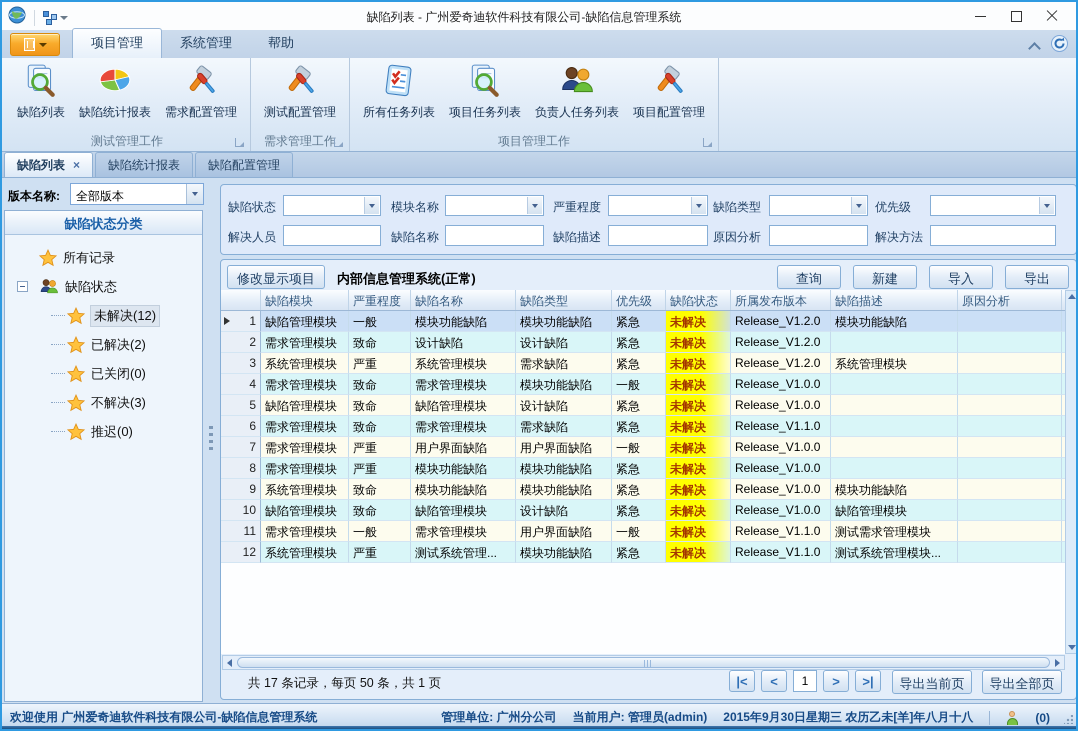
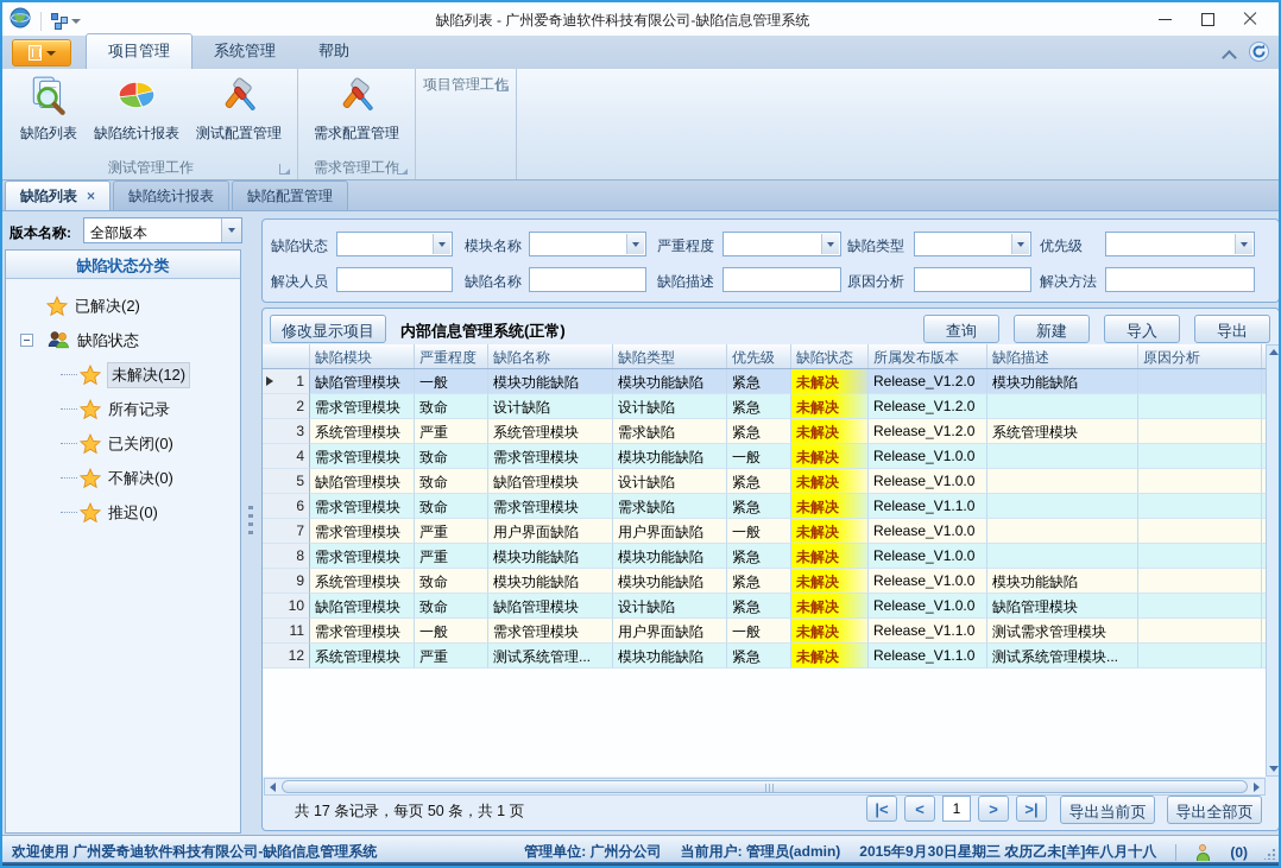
  缺陷列表 - 广州爱奇迪软件科技有限公司-缺陷信息管理系统
  项目管理
  系统管理
  帮助
  缺陷列表
  缺陷统计报表
- 需求配置管理
+ 测试配置管理
  测试管理工作
- 测试配置管理
+ 需求配置管理
  需求管理工作
- 所有任务列表
- 项目任务列表
- 负责人任务列表
- 项目配置管理
  项目管理工作
  缺陷列表
  ×
  缺陷统计报表
  缺陷配置管理
  版本名称:
  全部版本
  缺陷状态分类
- 所有记录
+ 已解决(2)
  缺陷状态
  未解决(12)
- 已解决(2)
+ 所有记录
  已关闭(0)
- 不解决(3)
+ 不解决(0)
  推迟(0)
  缺陷状态
  模块名称
  严重程度
  缺陷类型
  优先级
  解决人员
  缺陷名称
  缺陷描述
  原因分析
  解决方法
  修改显示项目
  内部信息管理系统(正常)
  查询
  新建
  导入
  导出
  缺陷模块
  严重程度
  缺陷名称
  缺陷类型
  优先级
  缺陷状态
  所属发布版本
  缺陷描述
  原因分析
  1
  缺陷管理模块
  一般
  模块功能缺陷
  模块功能缺陷
  紧急
  未解决
  Release_V1.2.0
  模块功能缺陷
  2
  需求管理模块
  致命
  设计缺陷
  设计缺陷
  紧急
  未解决
  Release_V1.2.0
  3
  系统管理模块
  严重
  系统管理模块
  需求缺陷
  紧急
  未解决
  Release_V1.2.0
  系统管理模块
  4
  需求管理模块
  致命
  需求管理模块
  模块功能缺陷
  一般
  未解决
  Release_V1.0.0
  5
  缺陷管理模块
  致命
  缺陷管理模块
  设计缺陷
  紧急
  未解决
  Release_V1.0.0
  6
  需求管理模块
  致命
  需求管理模块
  需求缺陷
  紧急
  未解决
  Release_V1.1.0
  7
  需求管理模块
  严重
  用户界面缺陷
  用户界面缺陷
  一般
  未解决
  Release_V1.0.0
  8
  需求管理模块
  严重
  模块功能缺陷
  模块功能缺陷
  紧急
  未解决
  Release_V1.0.0
  9
  系统管理模块
  致命
  模块功能缺陷
  模块功能缺陷
  紧急
  未解决
  Release_V1.0.0
  模块功能缺陷
  10
  缺陷管理模块
  致命
  缺陷管理模块
  设计缺陷
  紧急
  未解决
  Release_V1.0.0
  缺陷管理模块
  11
  需求管理模块
  一般
  需求管理模块
  用户界面缺陷
  一般
  未解决
  Release_V1.1.0
  测试需求管理模块
  12
  系统管理模块
  严重
  测试系统管理...
  模块功能缺陷
  紧急
  未解决
  Release_V1.1.0
  测试系统管理模块...
  共 17 条记录，每页 50 条，共 1 页
  |<
  <
  1
  >
  >|
  导出当前页
  导出全部页
  欢迎使用 广州爱奇迪软件科技有限公司-缺陷信息管理系统
  管理单位: 广州分公司
  当前用户: 管理员(admin)
  2015年9月30日星期三 农历乙未[羊]年八月十八
  (0)
